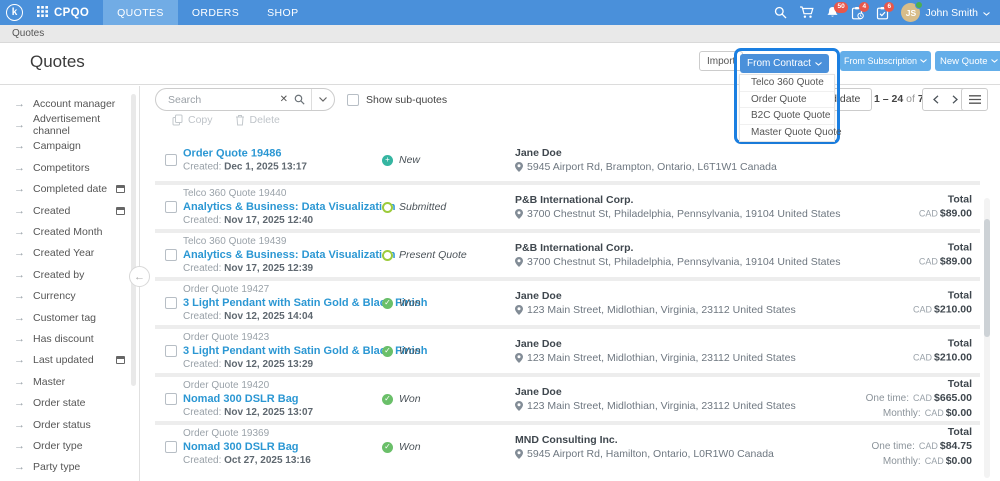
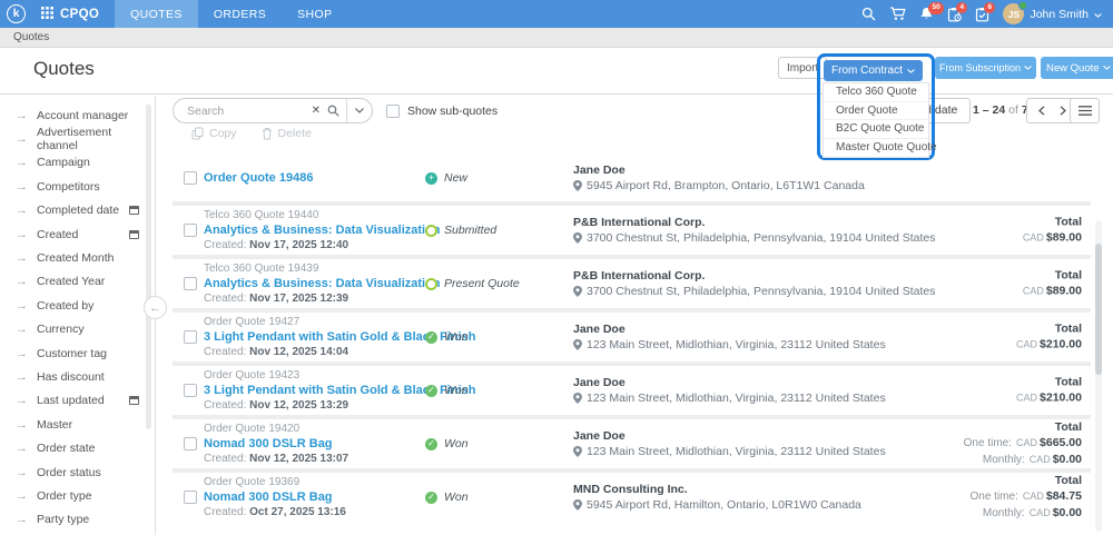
  k
  CPQO
  QUOTES
  ORDERS
  SHOP
  JS
  John Smith
  Quotes
  Quotes
  Import
  From Subscription
  New Quote
  From Contract
  Telco 360 Quote
  Order Quote
  B2C Quote Quote
  Master Quote Quote
  →
  Account manager
  →
  Advertisement channel
  →
  Campaign
  →
  Competitors
  →
  Completed date
  →
  Created
  →
  Created Month
  →
  Created Year
  →
  Created by
  →
  Currency
  →
  Customer tag
  →
  Has discount
  →
  Last updated
  →
  Master
  →
  Order state
  →
  Order status
  →
  Order type
  →
  Party type
  ←
  Search
  ✕
  Show sub-quotes
  Copy
  Delete
  1 – 24 of 7
  Order Quote 19486
- Created: Dec 1, 2025 13:17
  +
  New
  Jane Doe
  5945 Airport Rd, Brampton, Ontario, L6T1W1 Canada
  Telco 360 Quote 19440
  Analytics & Business: Data Visualizati
  Created: Nov 17, 2025 12:40
  Submitted
  P&B International Corp.
  3700 Chestnut St, Philadelphia, Pennsylvania, 19104 United States
  Total
  CAD $89.00
  Telco 360 Quote 19439
  Analytics & Business: Data Visualizati
  Created: Nov 17, 2025 12:39
  Present Quote
  P&B International Corp.
  3700 Chestnut St, Philadelphia, Pennsylvania, 19104 United States
  Total
  CAD $89.00
  Order Quote 19427
  3 Light Pendant with Satin Gold & Blah
  Created: Nov 12, 2025 14:04
  ✓
  Won
  Jane Doe
  123 Main Street, Midlothian, Virginia, 23112 United States
  Total
  CAD $210.00
  Order Quote 19423
  3 Light Pendant with Satin Gold & Blah
  Created: Nov 12, 2025 13:29
  ✓
  Won
  Jane Doe
  123 Main Street, Midlothian, Virginia, 23112 United States
  Total
  CAD $210.00
  Order Quote 19420
  Nomad 300 DSLR Bag
  Created: Nov 12, 2025 13:07
  ✓
  Won
  Jane Doe
  123 Main Street, Midlothian, Virginia, 23112 United States
  Total
  One time: CAD $665.00
  Monthly: CAD $0.00
  Order Quote 19369
  Nomad 300 DSLR Bag
  Created: Oct 27, 2025 13:16
  ✓
  Won
  MND Consulting Inc.
  5945 Airport Rd, Hamilton, Ontario, L0R1W0 Canada
  Total
  One time: CAD $84.75
  Monthly: CAD $0.00
